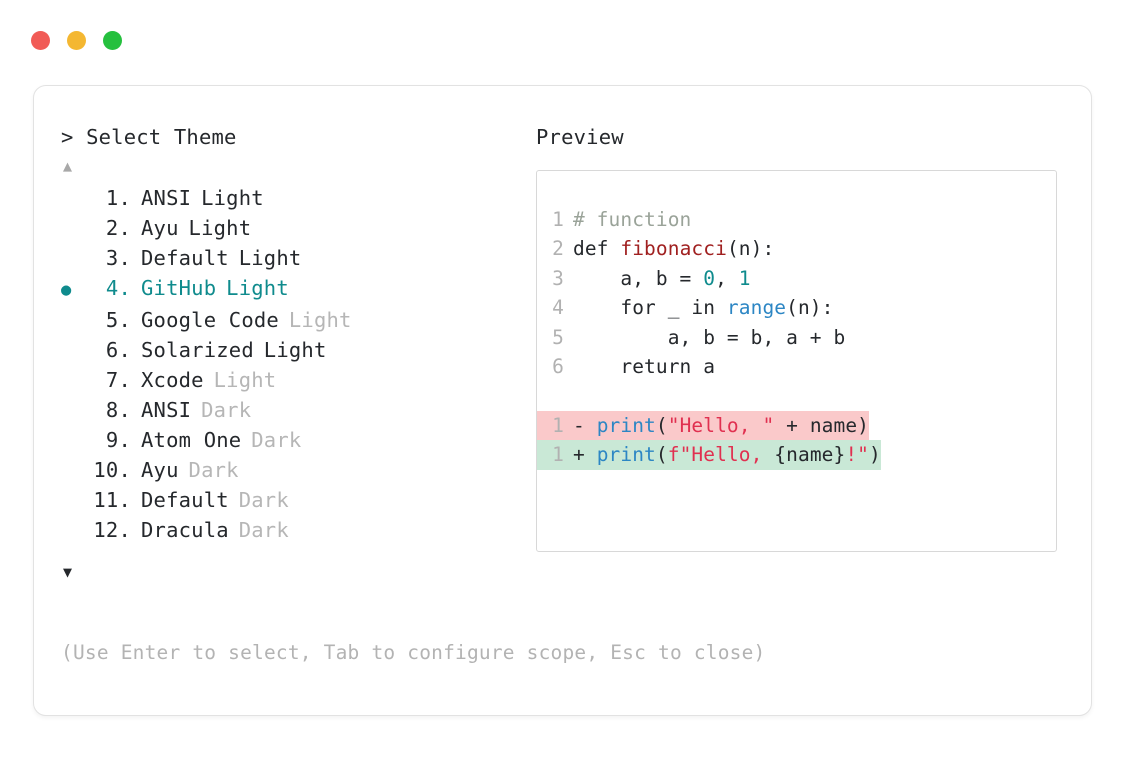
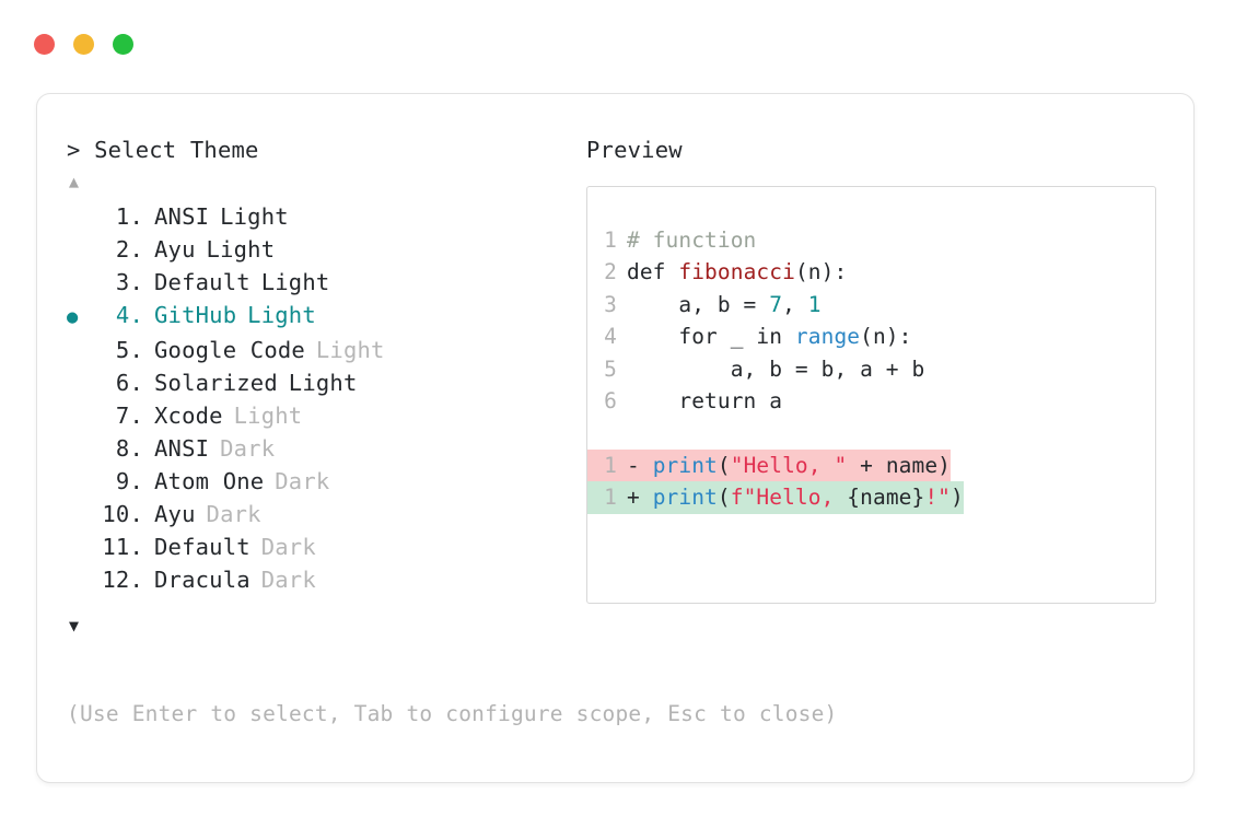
  > Select Theme
  ▲
  1.
  ANSI
  Light
  2.
  Ayu
  Light
  3.
  Default
  Light
  ●
  4.
  GitHub
  Light
  5.
  Google Code
  Light
  6.
  Solarized
  Light
  7.
  Xcode
  Light
  8.
  ANSI
  Dark
  9.
  Atom One
  Dark
  10.
  Ayu
  Dark
  11.
  Default
  Dark
  12.
  Dracula
  Dark
  ▼
  Preview
  1
  # function
  2
  def fibonacci(n):
  3
- a, b = 0, 1
+ a, b = 7, 1
  4
  for _ in range(n):
  5
  a, b = b, a + b
  6
  return a
  1 - print("Hello, " + name)
  1 + print(f"Hello, {name}!")
  (Use Enter to select, Tab to configure scope, Esc to close)
